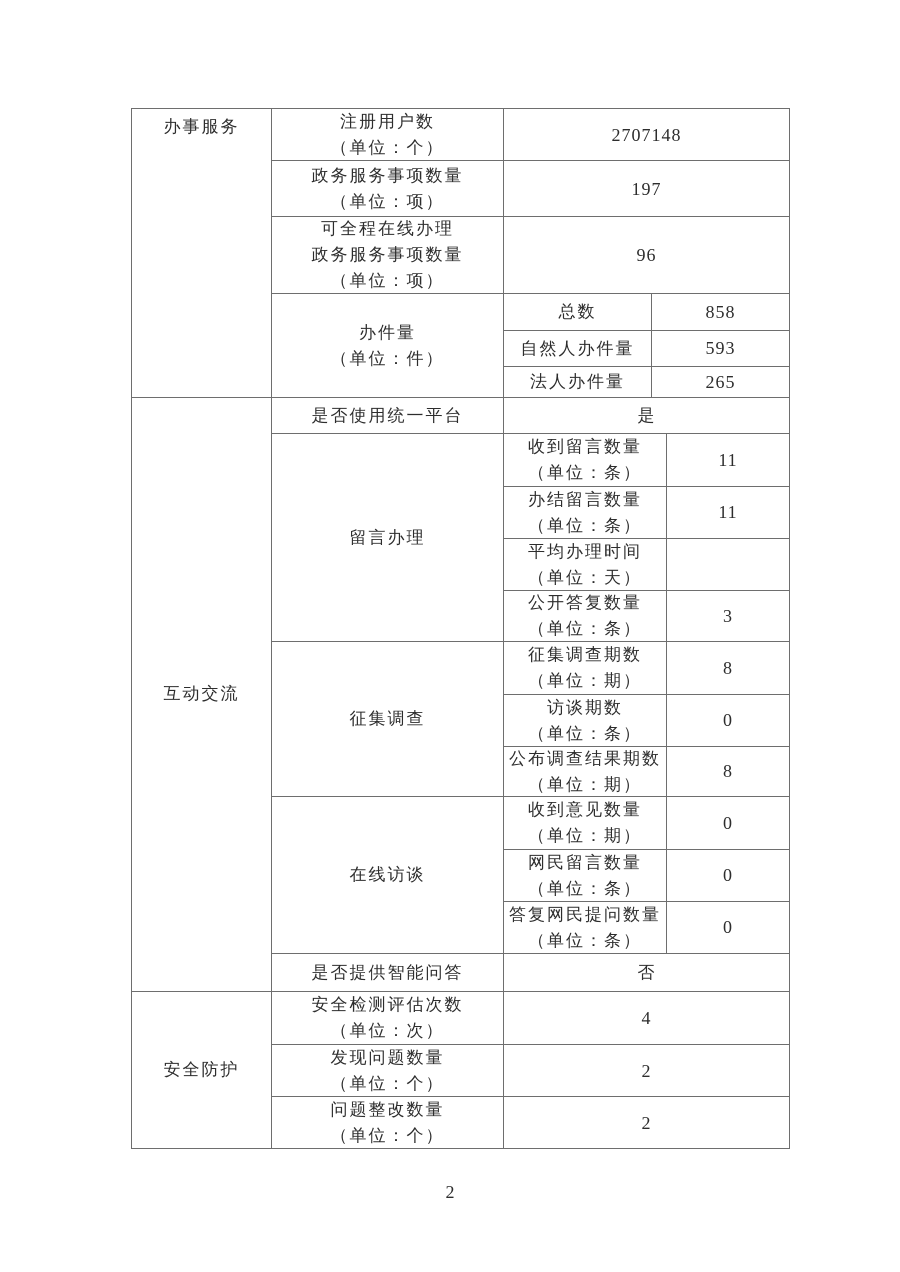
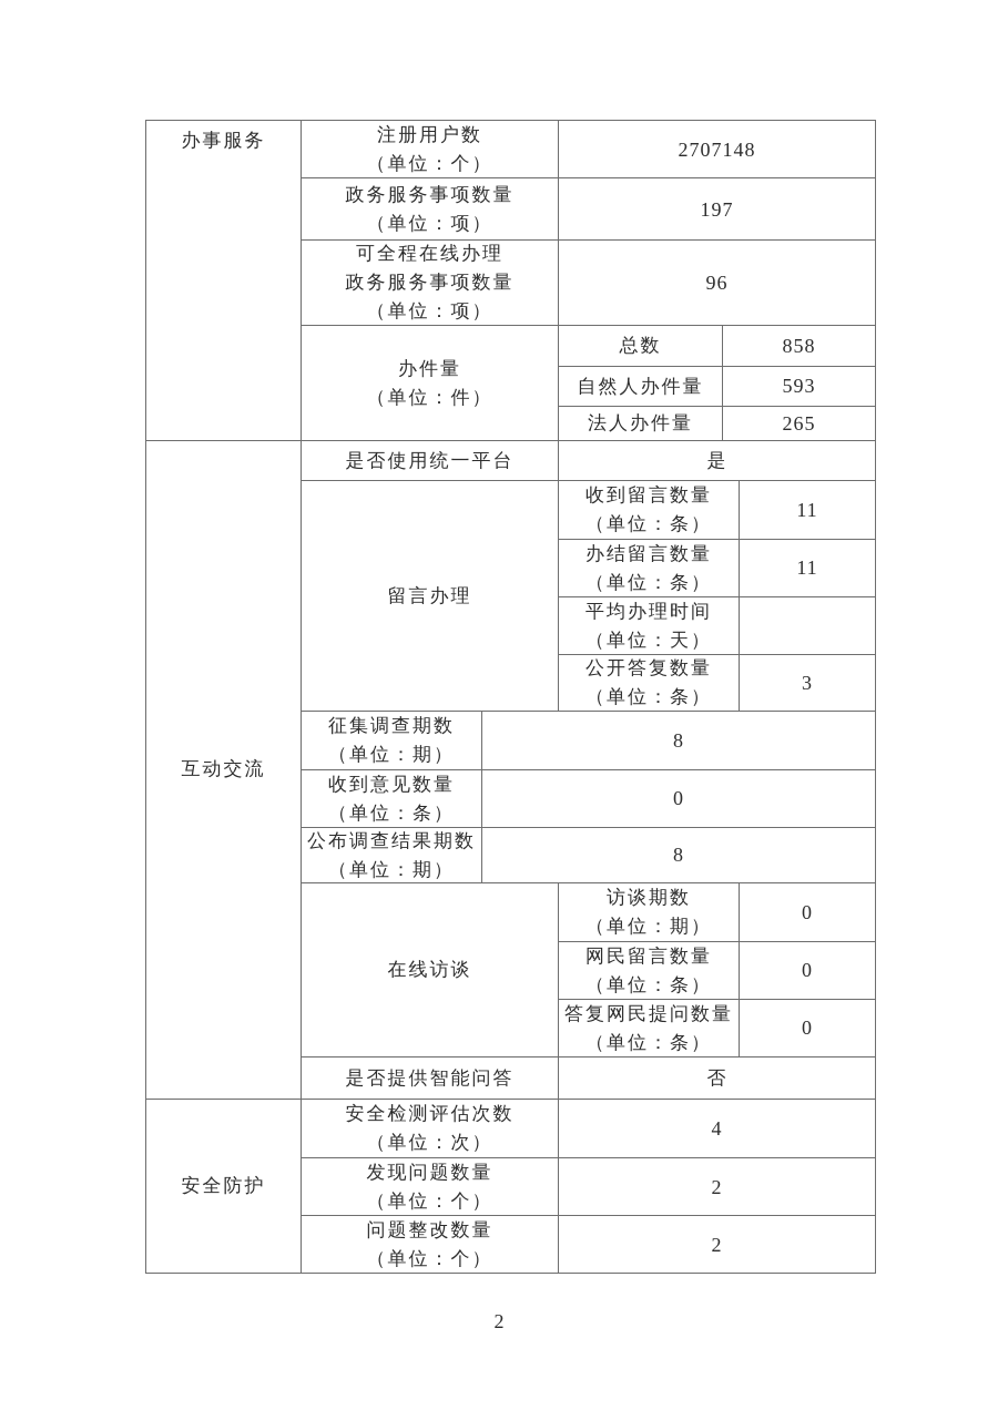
  办事服务
  注册用户数
  （单位：个）
  2707148
  政务服务事项数量
  （单位：项）
  197
  可全程在线办理
  政务服务事项数量
  （单位：项）
  96
  办件量
  （单位：件）
  总数
  858
  自然人办件量
  593
  法人办件量
  265
  互动交流
  是否使用统一平台
  是
  留言办理
  收到留言数量
  （单位：条）
  11
  办结留言数量
  （单位：条）
  11
  平均办理时间
  （单位：天）
  公开答复数量
  （单位：条）
  3
- 征集调查
  征集调查期数
  （单位：期）
  8
- 访谈期数
+ 收到意见数量
  （单位：条）
  0
  公布调查结果期数
  （单位：期）
  8
  在线访谈
- 收到意见数量
+ 访谈期数
  （单位：期）
  0
  网民留言数量
  （单位：条）
  0
  答复网民提问数量
  （单位：条）
  0
  是否提供智能问答
  否
  安全防护
  安全检测评估次数
  （单位：次）
  4
  发现问题数量
  （单位：个）
  2
  问题整改数量
  （单位：个）
  2
  2
